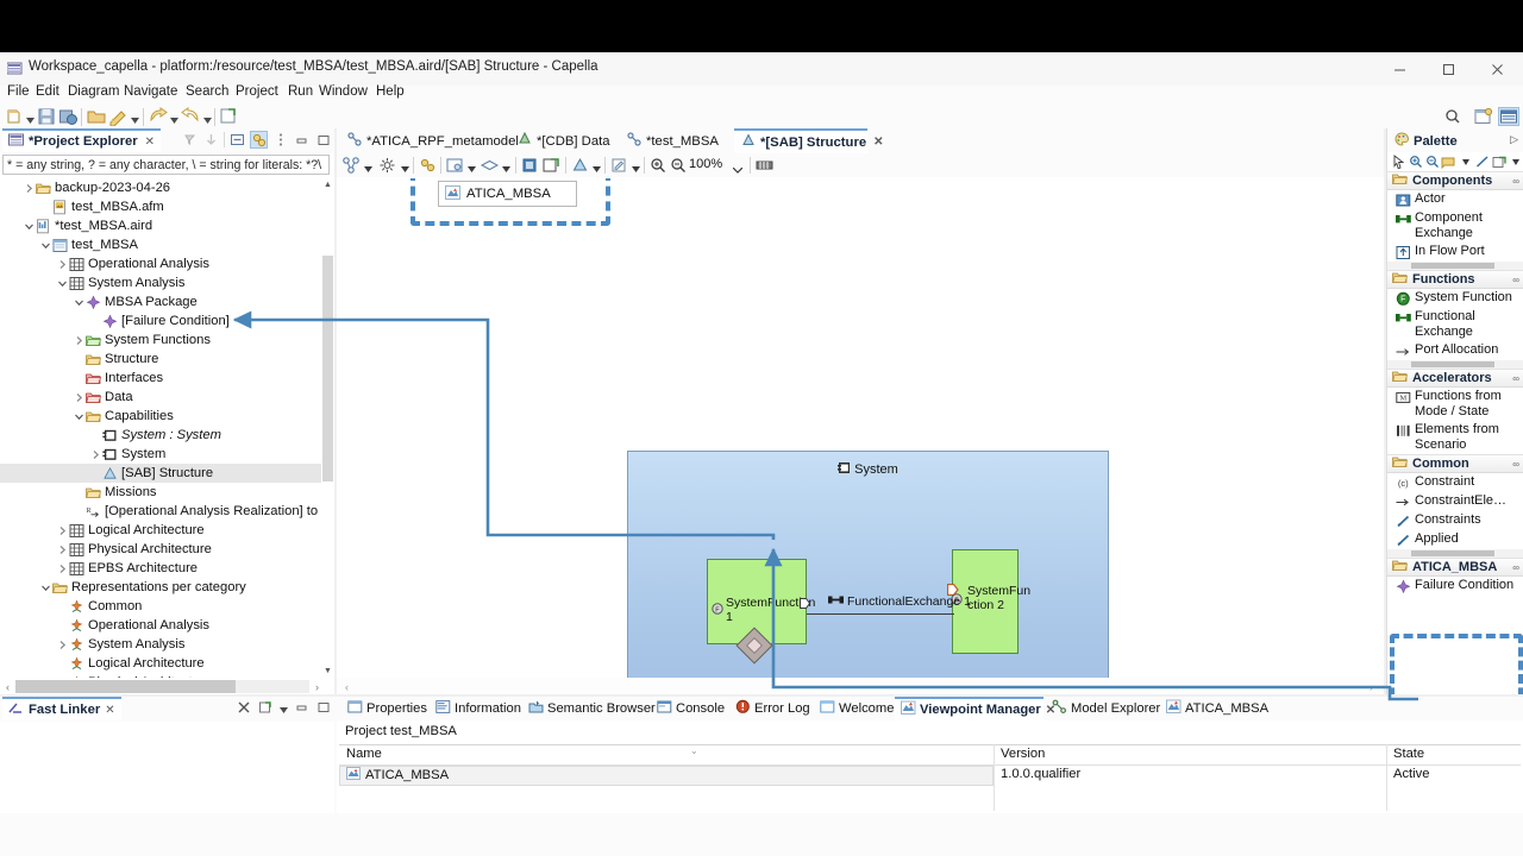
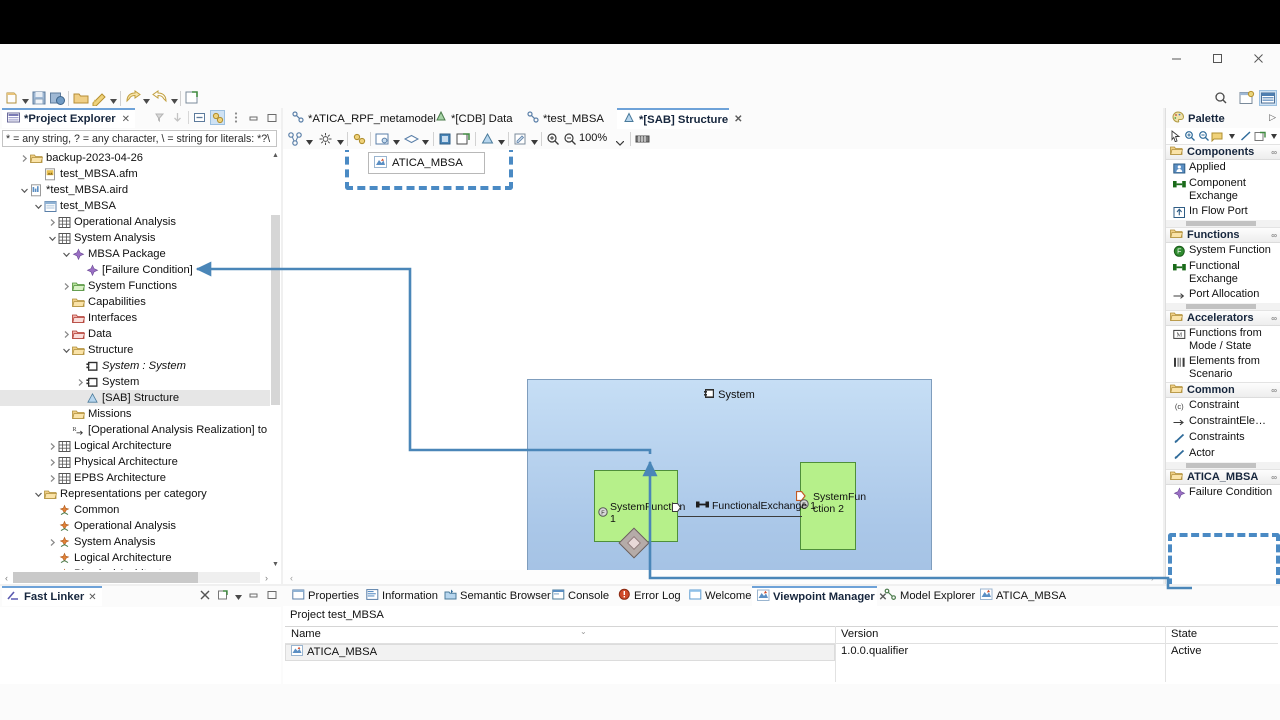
- Workspace_capella - platform:/resource/test_MBSA/test_MBSA.aird/[SAB] Structure - Capella
- File
- Edit
- Diagram
- Navigate
- Search
- Project
- Run
- Window
- Help
  *Project Explorer
  ✕
  * = any string, ? = any character, \ = string for literals: *?\
  backup-2023-04-26
  test_MBSA.afm
  *test_MBSA.aird
  test_MBSA
  Operational Analysis
  System Analysis
  MBSA Package
  [Failure Condition]
  System Functions
- Structure
+ Capabilities
  Interfaces
  Data
- Capabilities
+ Structure
  System : System
  System
  [SAB] Structure
  Missions
  [Operational Analysis Realization] to
  Logical Architecture
  Physical Architecture
  EPBS Architecture
  Representations per category
  Common
  Operational Analysis
  System Analysis
  Logical Architecture
  ‹
  ›
  Fast Linker
  ✕
  *ATICA_RPF_metamodel
  *[CDB] Data
  *test_MBSA
  *[SAB] Structure
  ✕
  100%
  System
  SystemFunctn 1
  SystemF ction 2
  FunctionalExchange 1
  ATICA_MBSA
  ‹
  Palette
  ▷
  Components
  ∞
- Actor
+ Applied
  Component Exchange
  In Flow Port
  Functions
  ∞
  System Function
  Functional Exchange
  Port Allocation
  Accelerators
  ∞
  Functions from Mode / State
  Elements from Scenario
  Common
  ∞
  (c)
  Constraint
  ConstraintEle…
  Constraints
- Applied
+ Actor
  ATICA_MBSA
  ∞
  Failure Condition
  Properties
  Information
  Semantic Browser
  Console
  Error Log
  Welcome
  Viewpoint Manager
  ✕
  Model Explorer
  ATICA_MBSA
  Project test_MBSA
  Name
  Version
  State
  ⌄
  ATICA_MBSA
  1.0.0.qualifier
  Active
